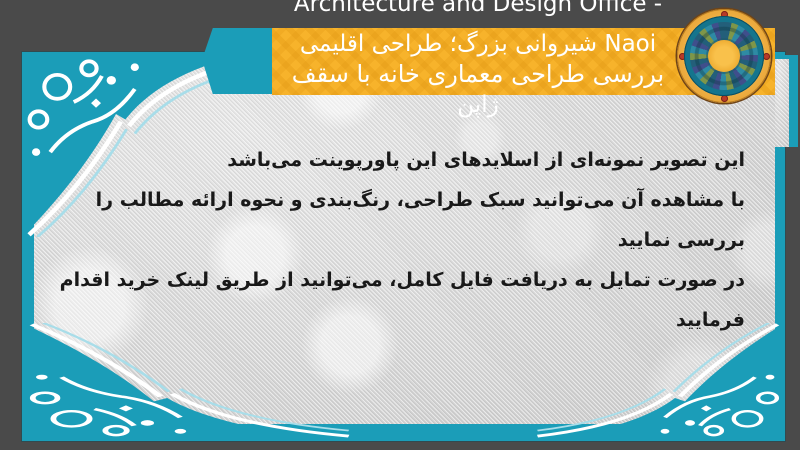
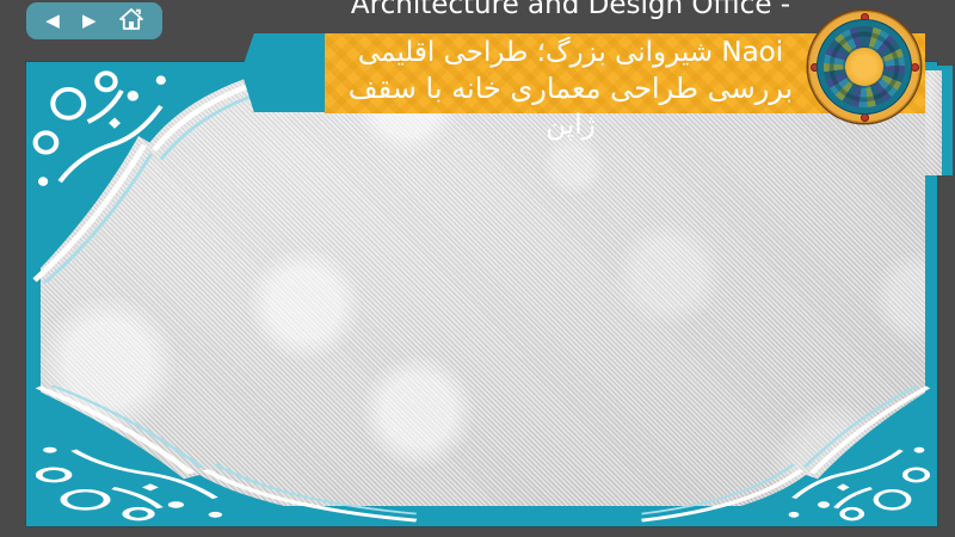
- این تصویر نمونه‌ای از اسلایدهای این پاورپوینت می‌باشد
- با مشاهده آن می‌توانید سبک طراحی، رنگ‌بندی و نحوه ارائه مطالب را بررسی نمایید
- در صورت تمایل به دریافت فایل کامل، می‌توانید از طریق لینک خرید اقدام فرمایید
  Architecture and Design Office -
  شیروانی بزرگ؛ طراحی اقلیمی Naoi
  بررسی طراحی معماری خانه با سقف
  ژاپن
+ ◀
+ ▶
